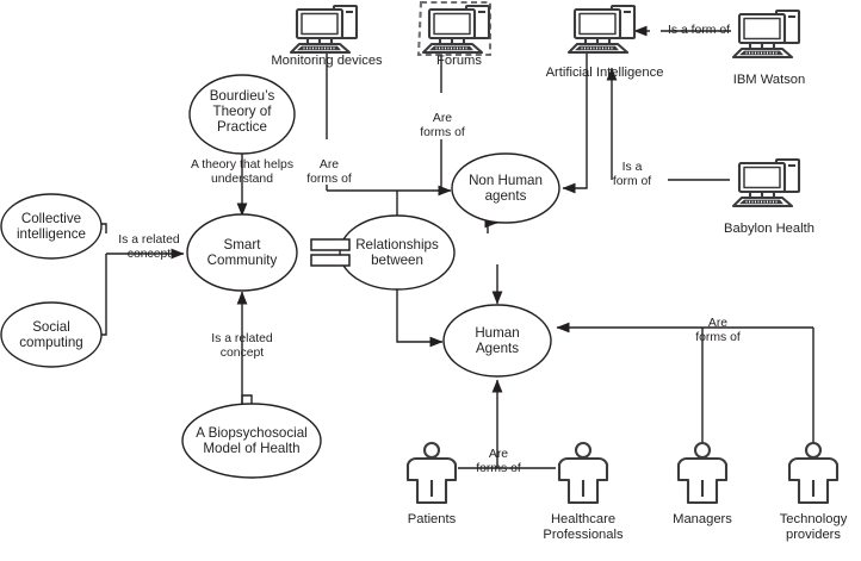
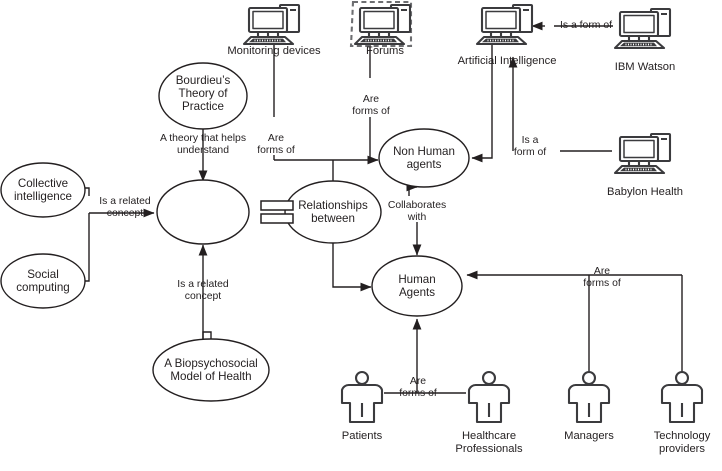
  Bourdieu’s
  Theory of
  Practice
  Collective
  intelligence
  Social
  computing
- Smart
- Community
  Relationships
  between
  Non Human
  agents
  Human
  Agents
  A Biopsychosocial
  Model of Health
  Monitoring devices
  Forums
  Artificial Intelligence
  IBM Watson
  Babylon Health
  Patients
  Healthcare
  Professionals
  Managers
  Technology
  providers
  A theory that helps
  understand
  Is a related
  concept
  Is a related
  concept
  Are
  forms of
  Are
  forms of
  Is a form of
  Is a
  form of
+ Collaborates
+ with
  Are
  forms of
  Are
  forms of
